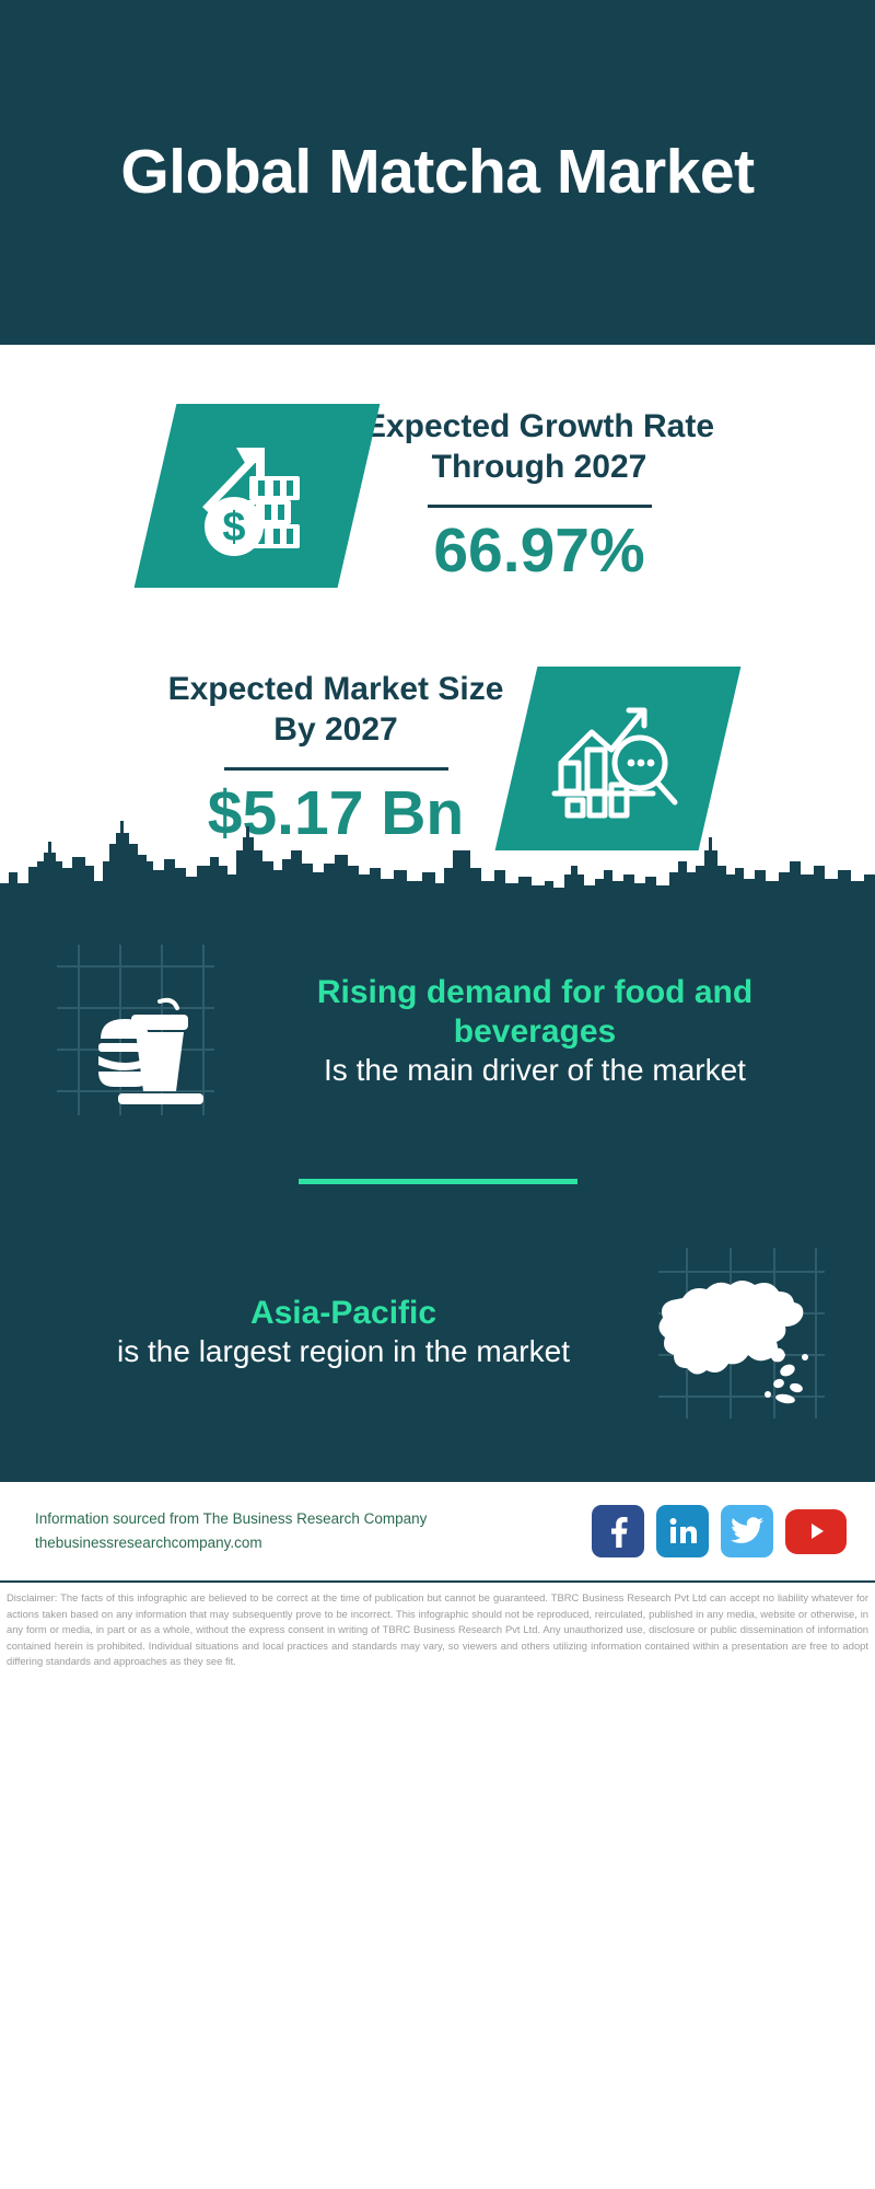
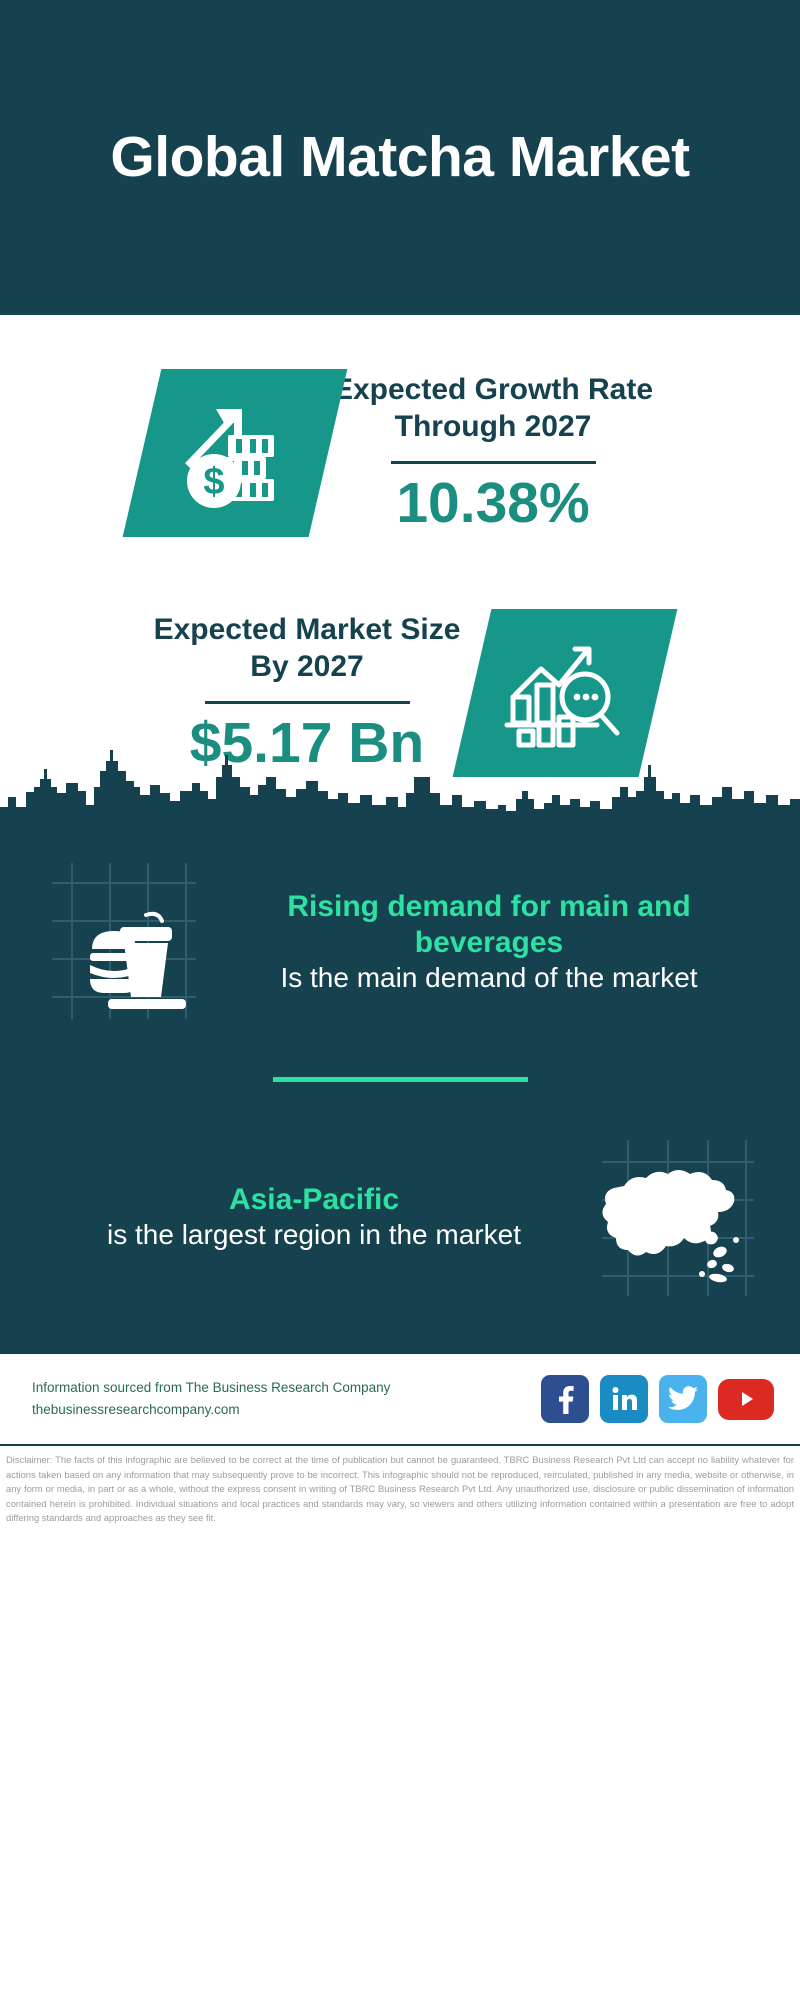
  Global Matcha Market
  $
  Expected Growth Rate Through 2027
- 66.97%
+ 10.38%
  Expected Market Size By 2027
  $5.17 Bn
- Rising demand for food and beverages
+ Rising demand for main and beverages
- Is the main driver of the market
+ Is the main demand of the market
  Asia-Pacific
  is the largest region in the market
  Information sourced from The Business Research Company
  thebusinessresearchcompany.com
  Disclaimer: The facts of this infographic are believed to be correct at the time of publication but cannot be guaranteed. TBRC Business Research Pvt Ltd can accept no liability whatever for actions taken based on any information that may subsequently prove to be incorrect. This infographic should not be reproduced, reirculated, published in any media, website or otherwise, in any form or media, in part or as a whole, without the express consent in writing of TBRC Business Research Pvt Ltd. Any unauthorized use, disclosure or public dissemination of information contained herein is prohibited. Individual situations and local practices and standards may vary, so viewers and others utilizing information contained within a presentation are free to adopt differing standards and approaches as they see fit.
